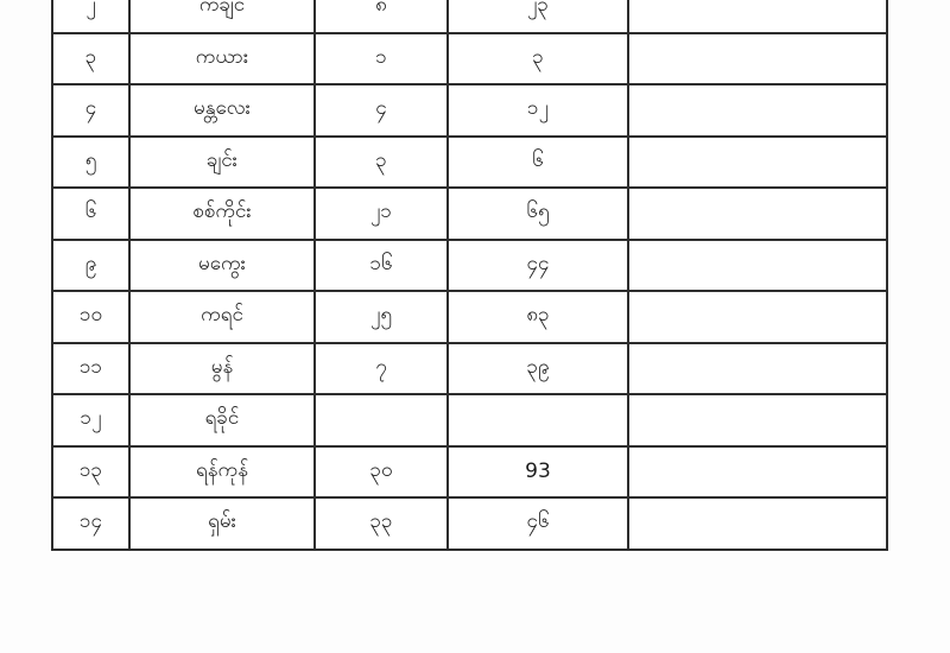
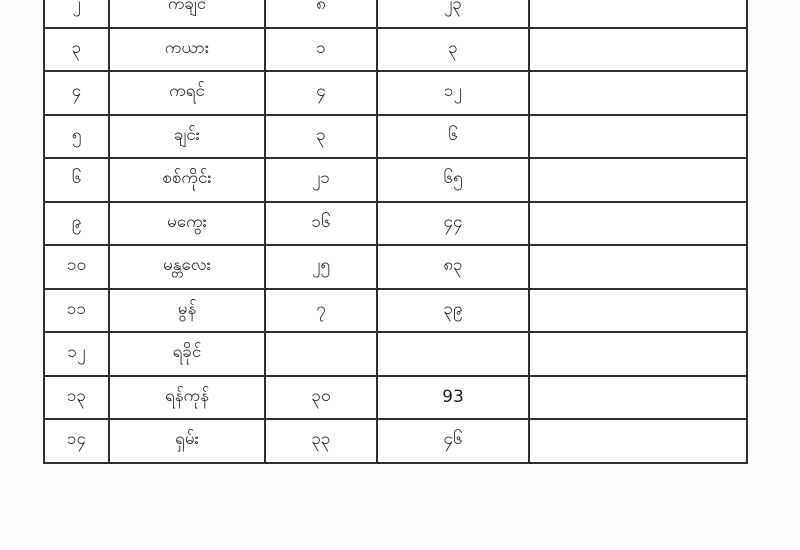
  ၂	ကချင်	၈	၂၃
  ၃	ကယား	၁	၃
- ၄	မန္တလေး	၄	၁၂
+ ၄	ကရင်	၄	၁၂
  ၅	ချင်း	၃	၆
  ၆	စစ်ကိုင်း	၂၁	၆၅
  ၉	မကွေး	၁၆	၄၄
- ၁၀	ကရင်	၂၅	၈၃
+ ၁၀	မန္တလေး	၂၅	၈၃
  ၁၁	မွန်	၇	၃၉
  ၁၂	ရခိုင်
  ၁၃	ရန်ကုန်	၃၀	93
  ၁၄	ရှမ်း	၃၃	၄၆
